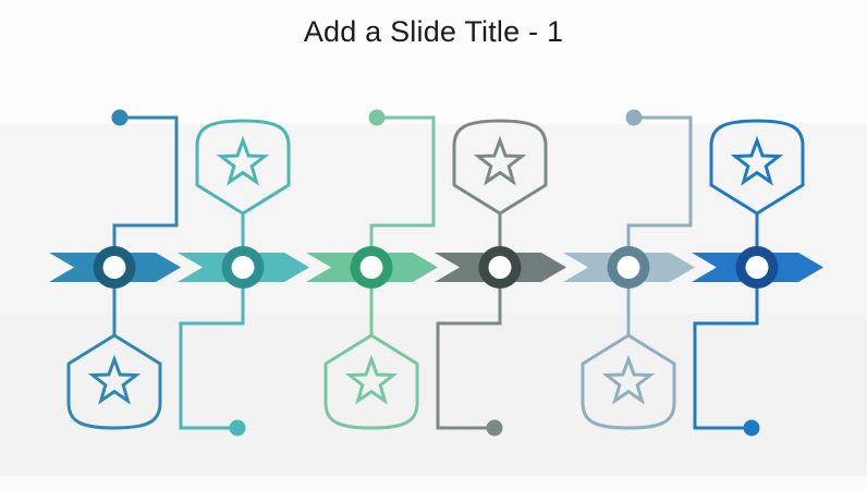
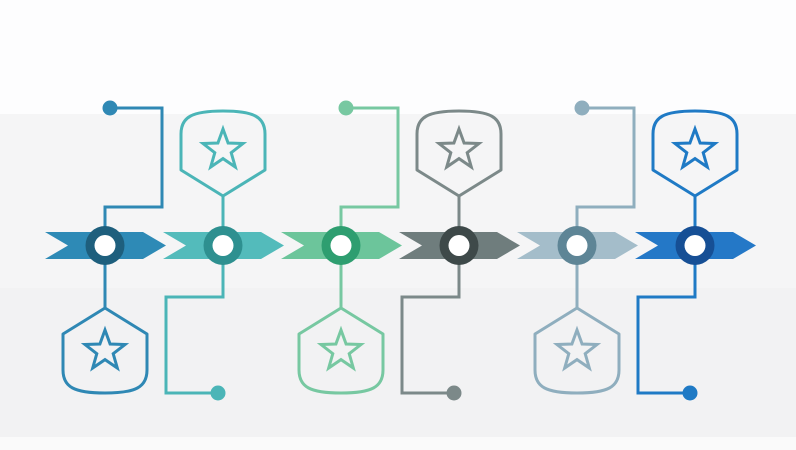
- Add a Slide Title - 1
